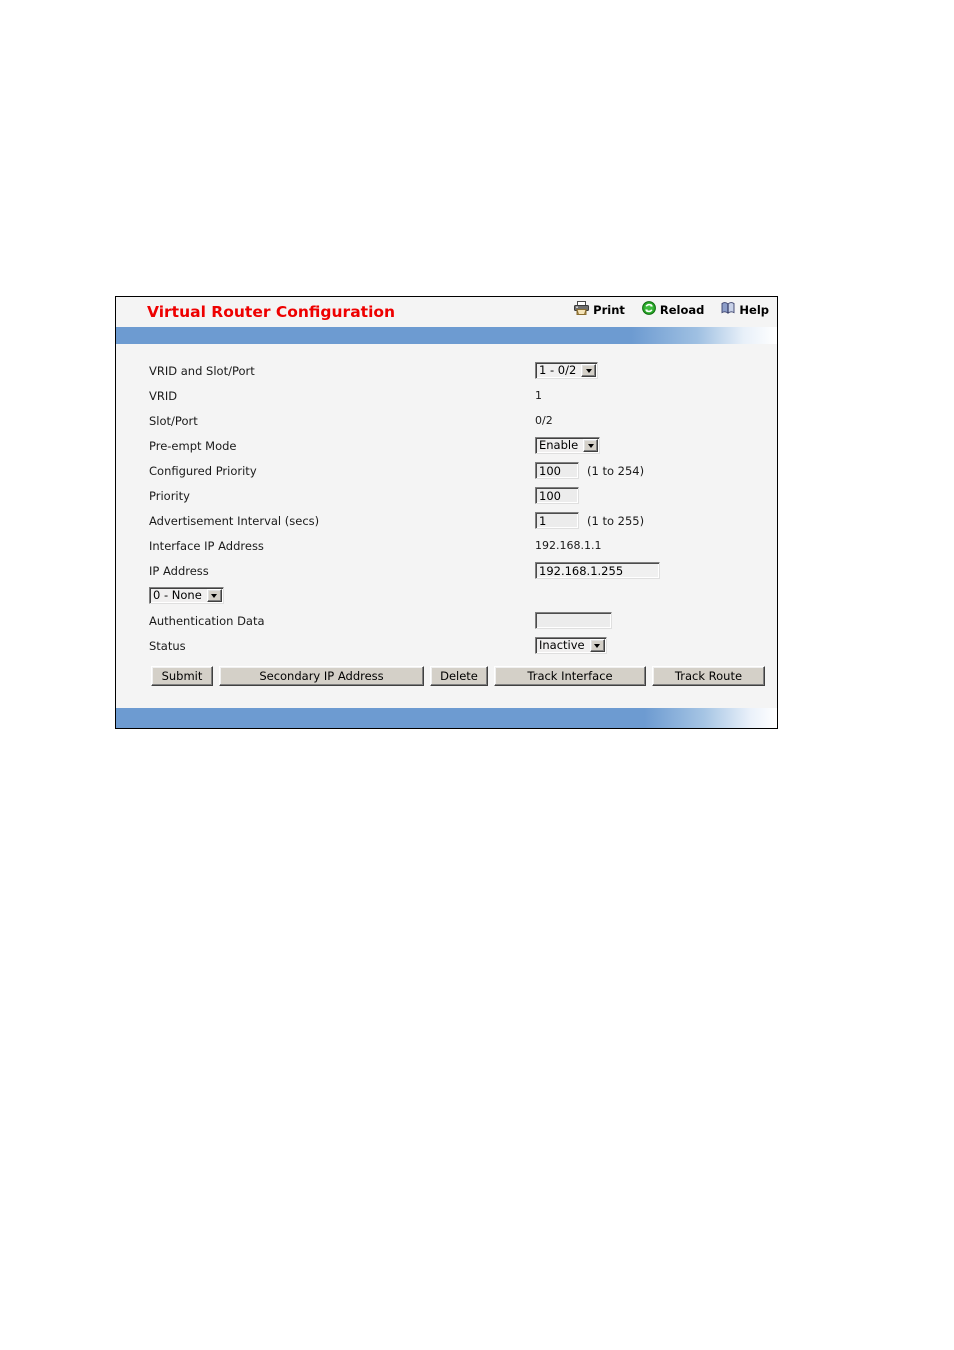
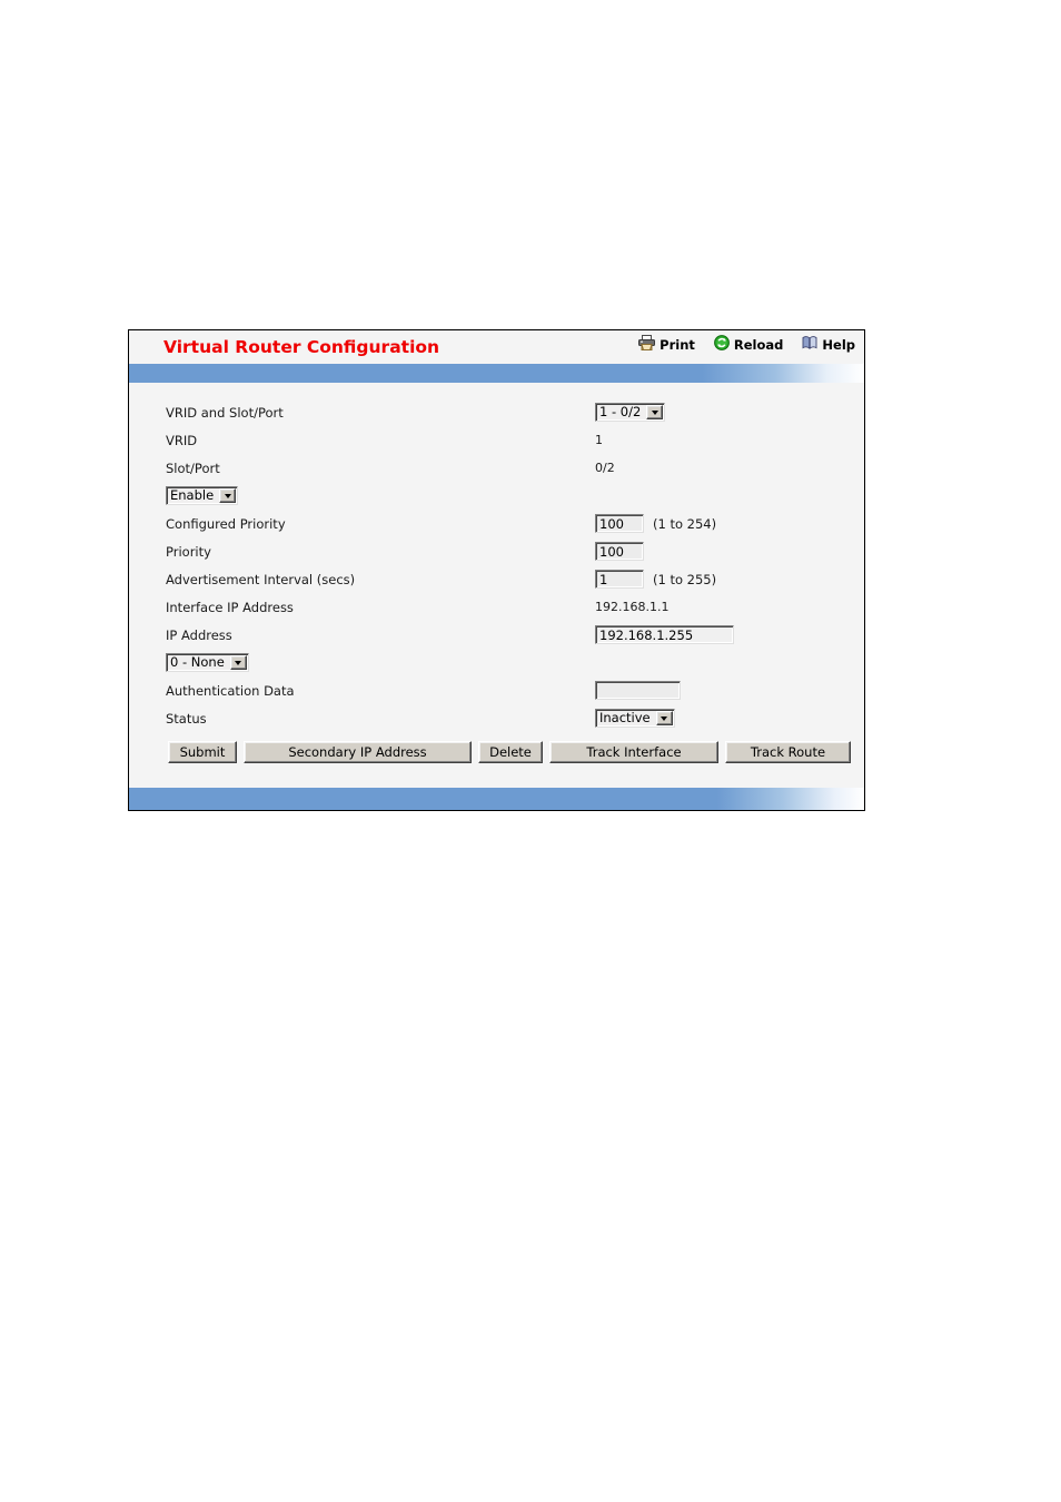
  Virtual Router Configuration
  Print
  Reload
  Help
  VRID and Slot/Port
  1 - 0/2
  VRID
  1
  Slot/Port
  0/2
- Pre-empt Mode
  Enable
  Configured Priority
  100
  (1 to 254)
  Priority
  100
  Advertisement Interval (secs)
  1
  (1 to 255)
  Interface IP Address
  192.168.1.1
  IP Address
  192.168.1.255
  0 - None
  Authentication Data
  Status
  Inactive
  Submit
  Secondary IP Address
  Delete
  Track Interface
  Track Route
